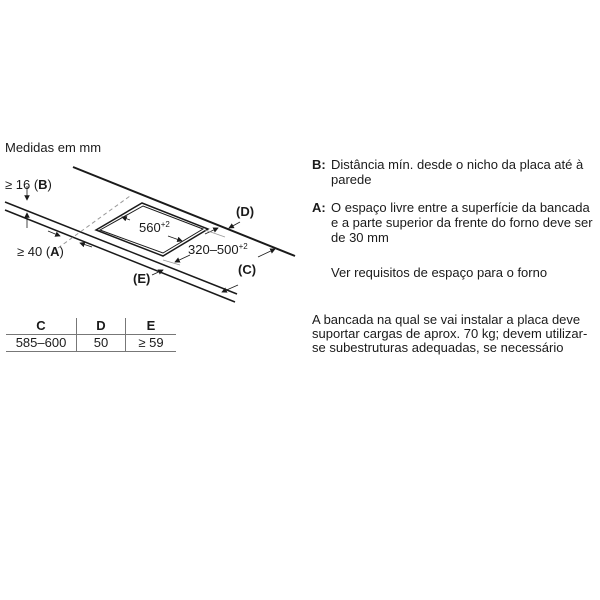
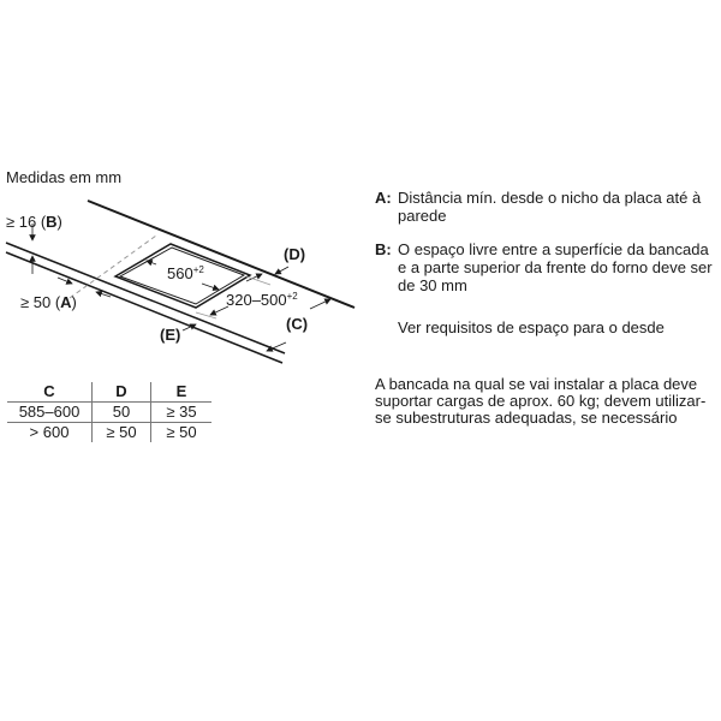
  Medidas em mm
  ≥ 16 (B)
- ≥ 40 (A)
+ ≥ 50 (A)
  560+2
  320–500+2
  (D)
  (C)
  (E)
  C	D	E
- 585–600	50	≥ 59
+ 585–600	50	≥ 35
+ > 600	≥ 50	≥ 50
- B:
+ A:
  Distância mín. desde o nicho da placa até à parede
- A:
+ B:
  O espaço livre entre a superfície da bancada e a parte superior da frente do forno deve ser de 30 mm
- Ver requisitos de espaço para o forno
+ Ver requisitos de espaço para o desde
- A bancada na qual se vai instalar a placa deve suportar cargas de aprox. 70 kg; devem utilizar-se subestruturas adequadas, se necessário
+ A bancada na qual se vai instalar a placa deve suportar cargas de aprox. 60 kg; devem utilizar-se subestruturas adequadas, se necessário
